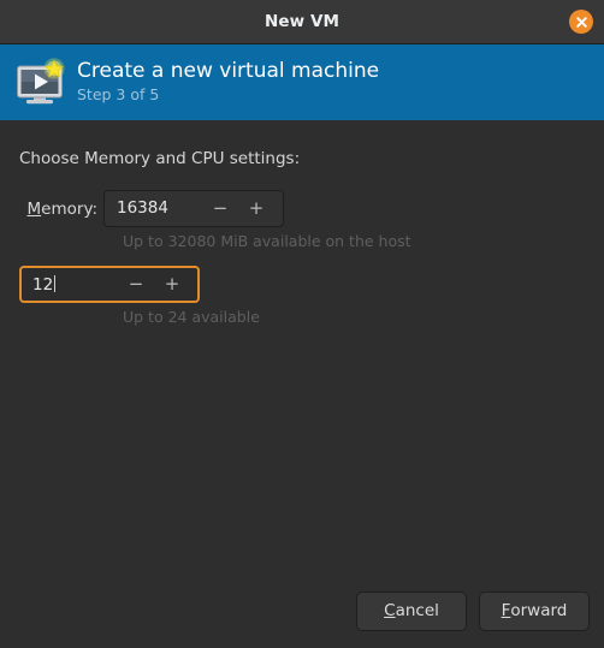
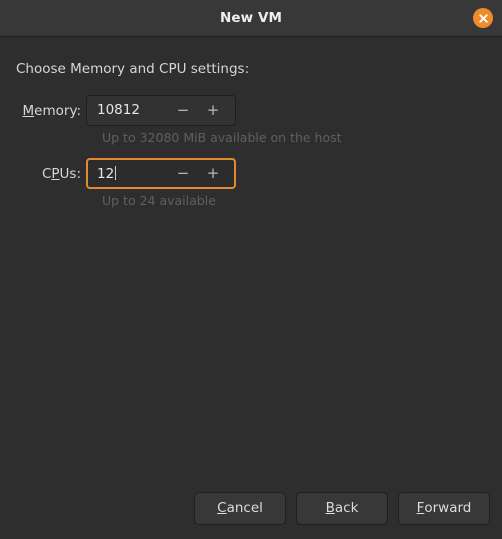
  New VM
- Create a new virtual machine
- Step 3 of 5
  Choose Memory and CPU settings:
  Memory:
- 16384
+ 10812
  −
  +
  Up to 32080 MiB available on the host
+ CPUs:
  12
  −
  +
  Up to 24 available
  C
  ancel
+ B
+ ack
  F
  orward
